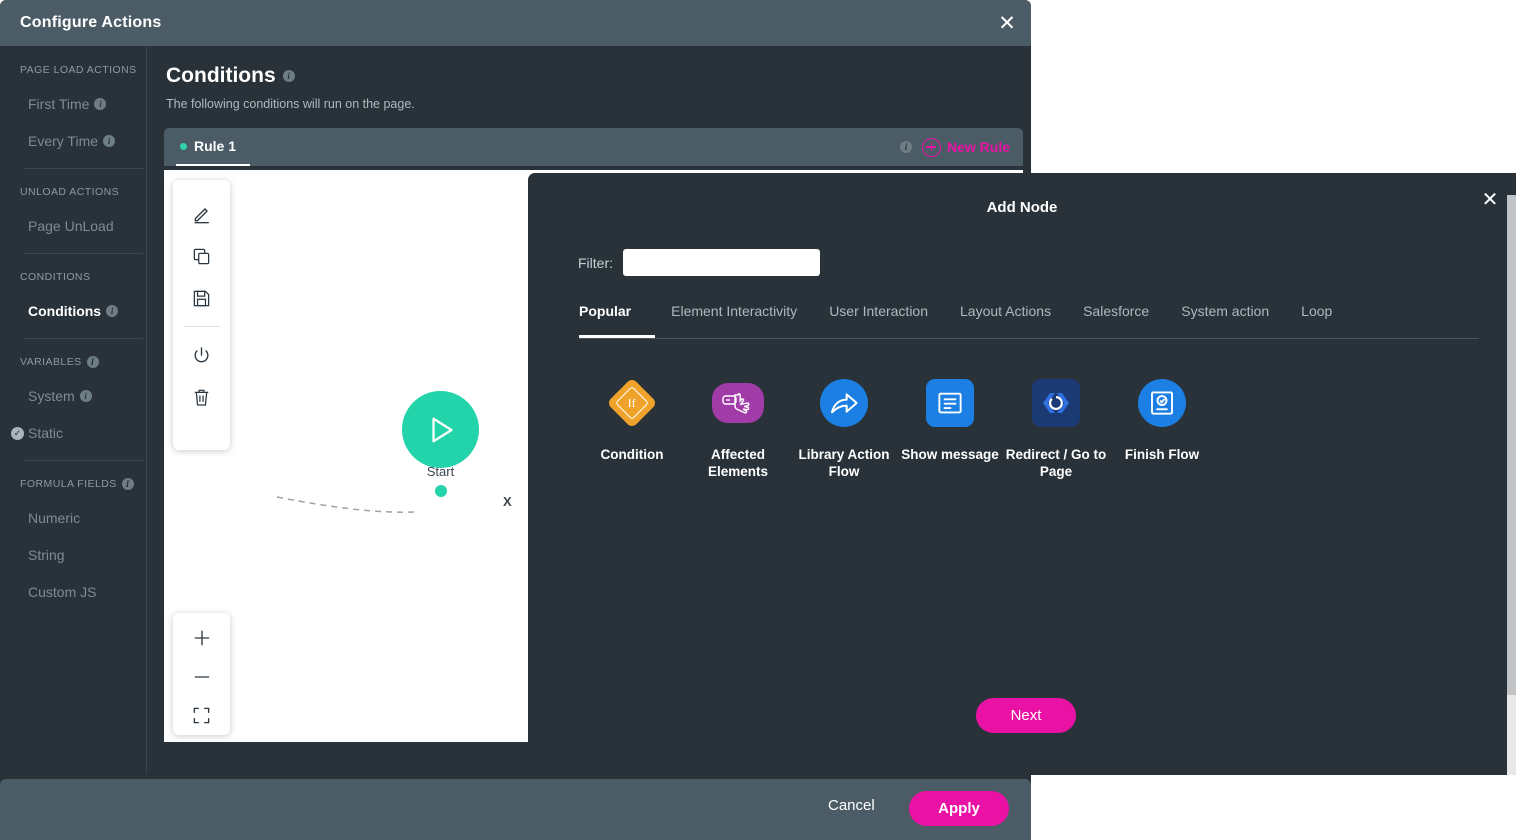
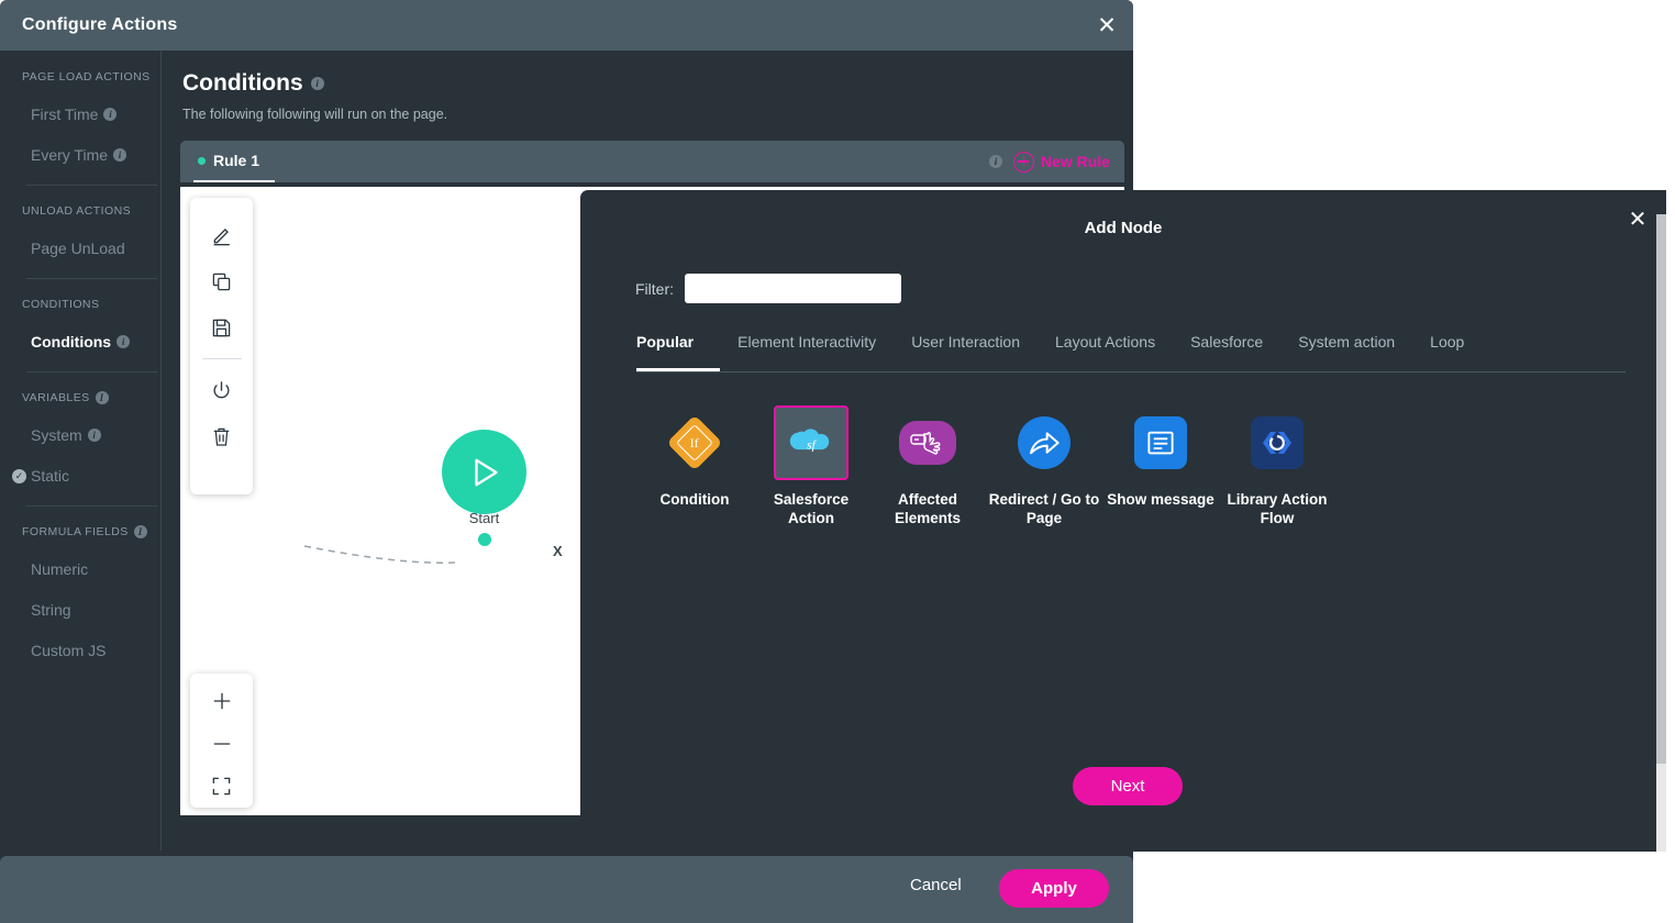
  Configure Actions
  ✕
  PAGE LOAD ACTIONS
  First Time
  i
  Every Time
  i
  UNLOAD ACTIONS
  Page UnLoad
  CONDITIONS
  Conditions
  i
  VARIABLES
  I
  System
  i
  ✓
  Static
  FORMULA FIELDS
  I
  Numeric
  String
  Custom JS
  Conditions
  i
- The following conditions will run on the page.
+ The following following will run on the page.
  Rule 1
  i
  New Rule
  Start
  X
  Cancel
  Apply
  ✕
  Add Node
  Filter:
  Popular
  Element Interactivity
  User Interaction
  Layout Actions
  Salesforce
  System action
  Loop
  Condition
+ sf
+ Salesforce Action
  Affected Elements
- Library Action Flow
+ Redirect / Go to Page
  Show message
- Redirect / Go to Page
+ Library Action Flow
- Finish Flow
  Next
